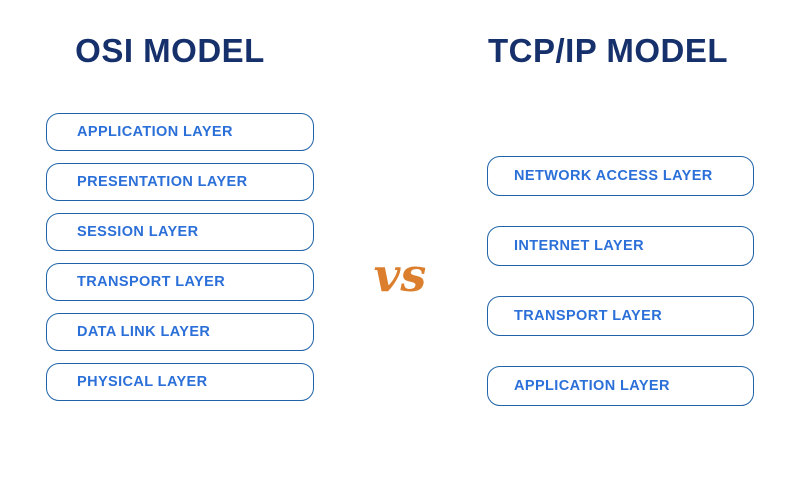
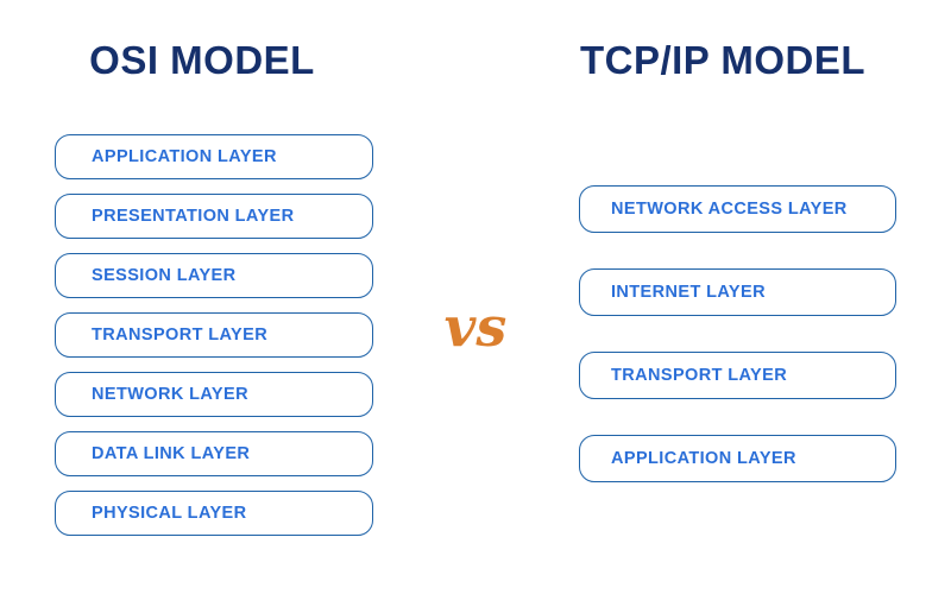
  OSI MODEL
  TCP/IP MODEL
  APPLICATION LAYER
  PRESENTATION LAYER
  SESSION LAYER
  TRANSPORT LAYER
+ NETWORK LAYER
  DATA LINK LAYER
  PHYSICAL LAYER
  vs
  NETWORK ACCESS LAYER
  INTERNET LAYER
  TRANSPORT LAYER
  APPLICATION LAYER
